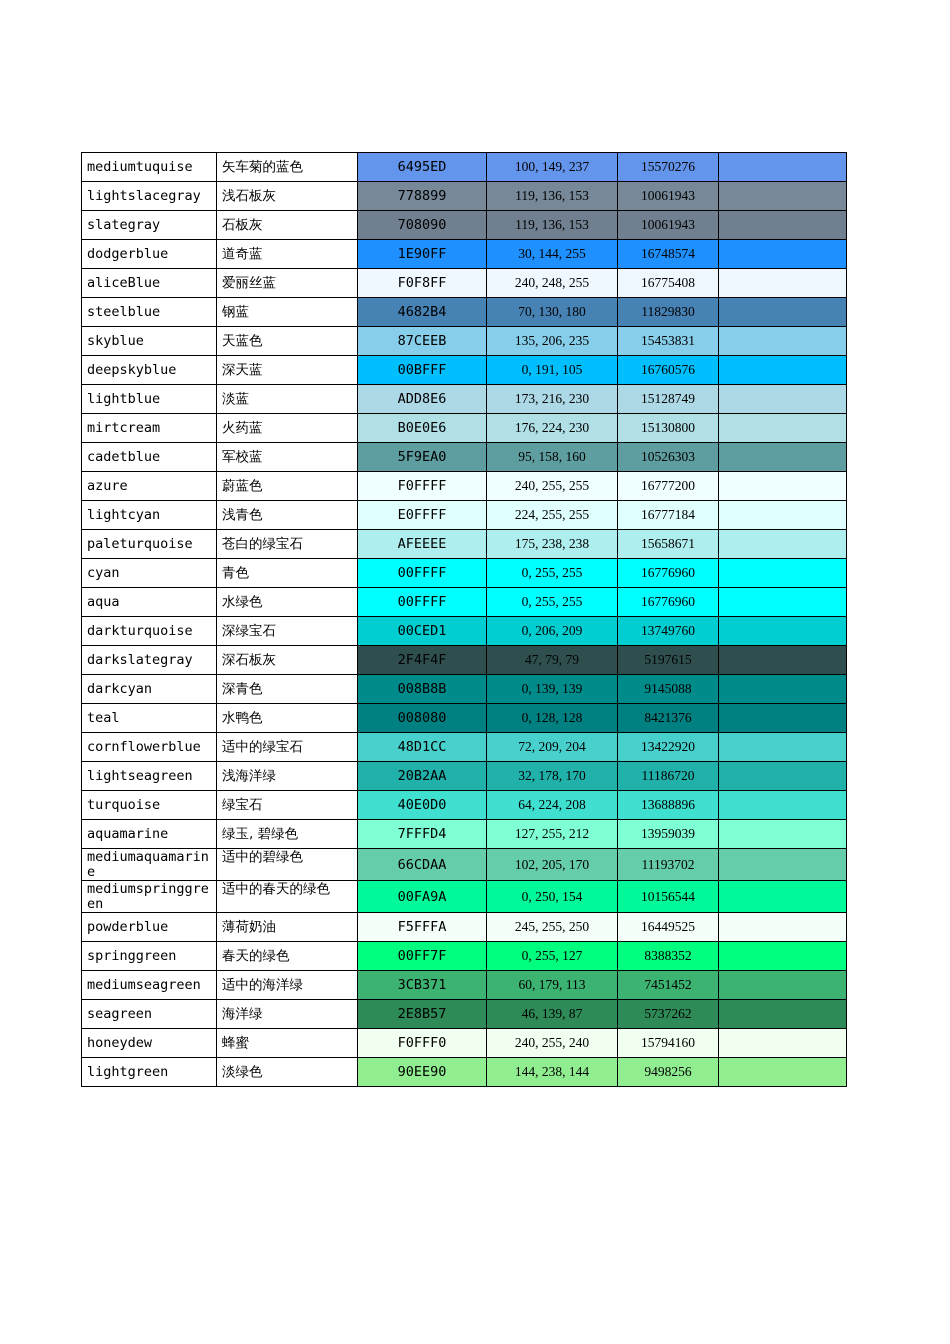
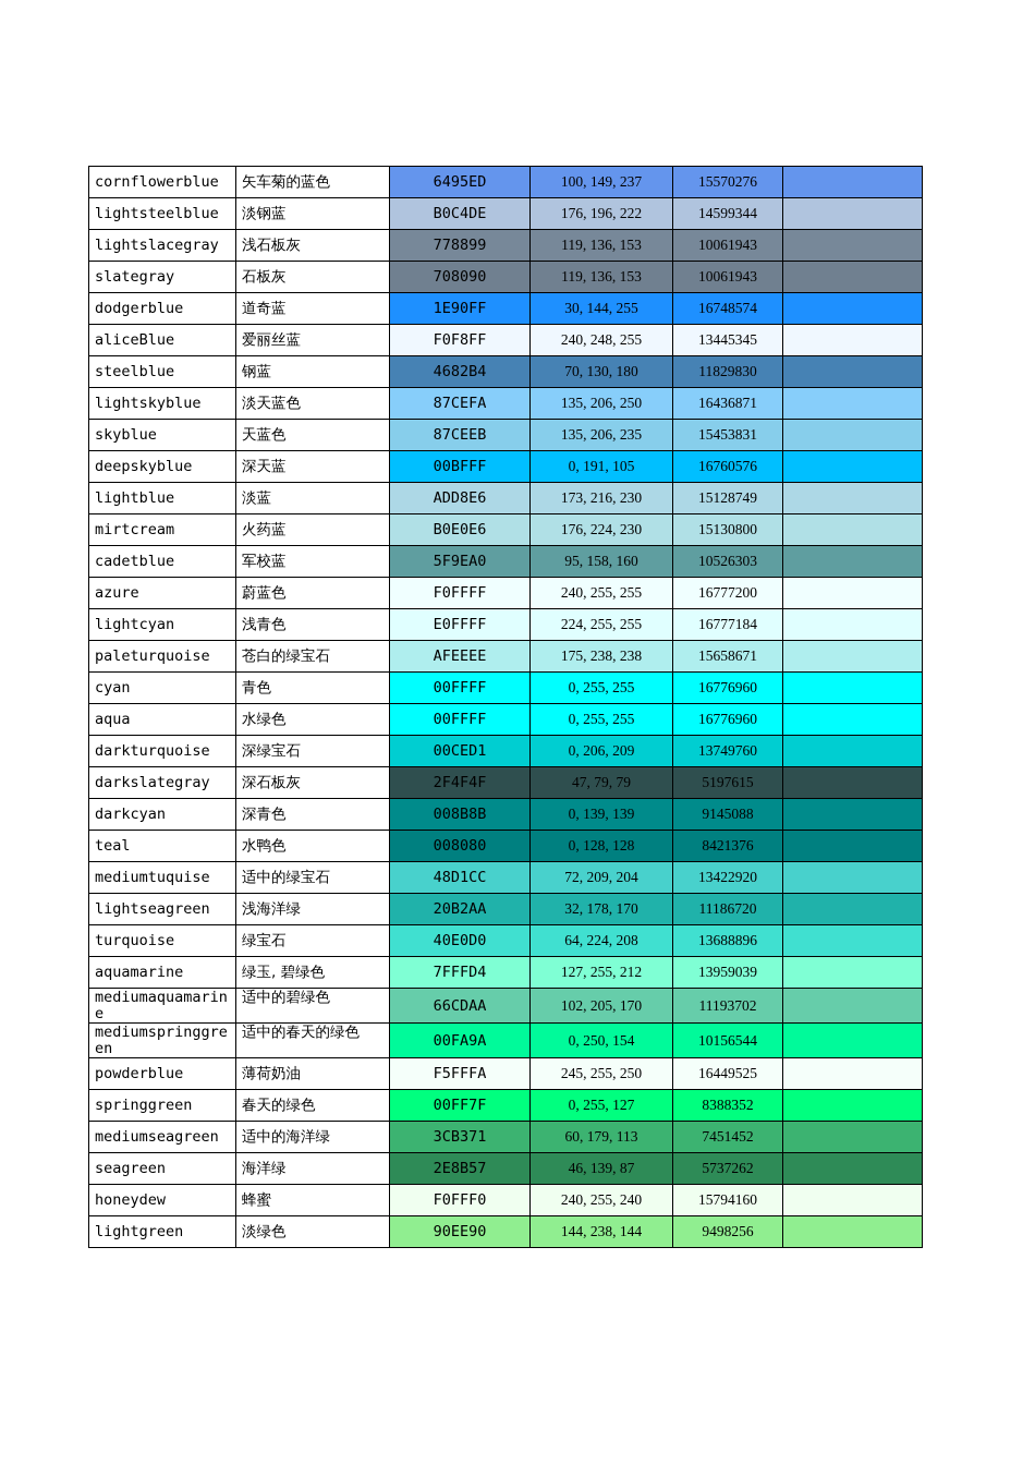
- mediumtuquise	矢车菊的蓝色	6495ED	100, 149, 237	15570276
+ cornflowerblue	矢车菊的蓝色	6495ED	100, 149, 237	15570276
+ lightsteelblue	淡钢蓝	B0C4DE	176, 196, 222	14599344
  lightslacegray	浅石板灰	778899	119, 136, 153	10061943
  slategray	石板灰	708090	119, 136, 153	10061943
  dodgerblue	道奇蓝	1E90FF	30, 144, 255	16748574
- aliceBlue	爱丽丝蓝	F0F8FF	240, 248, 255	16775408
+ aliceBlue	爱丽丝蓝	F0F8FF	240, 248, 255	13445345
  steelblue	钢蓝	4682B4	70, 130, 180	11829830
+ lightskyblue	淡天蓝色	87CEFA	135, 206, 250	16436871
  skyblue	天蓝色	87CEEB	135, 206, 235	15453831
  deepskyblue	深天蓝	00BFFF	0, 191, 105	16760576
  lightblue	淡蓝	ADD8E6	173, 216, 230	15128749
  mirtcream	火药蓝	B0E0E6	176, 224, 230	15130800
  cadetblue	军校蓝	5F9EA0	95, 158, 160	10526303
  azure	蔚蓝色	F0FFFF	240, 255, 255	16777200
  lightcyan	浅青色	E0FFFF	224, 255, 255	16777184
  paleturquoise	苍白的绿宝石	AFEEEE	175, 238, 238	15658671
  cyan	青色	00FFFF	0, 255, 255	16776960
  aqua	水绿色	00FFFF	0, 255, 255	16776960
  darkturquoise	深绿宝石	00CED1	0, 206, 209	13749760
  darkslategray	深石板灰	2F4F4F	47, 79, 79	5197615
  darkcyan	深青色	008B8B	0, 139, 139	9145088
  teal	水鸭色	008080	0, 128, 128	8421376
- cornflowerblue	适中的绿宝石	48D1CC	72, 209, 204	13422920
+ mediumtuquise	适中的绿宝石	48D1CC	72, 209, 204	13422920
  lightseagreen	浅海洋绿	20B2AA	32, 178, 170	11186720
  turquoise	绿宝石	40E0D0	64, 224, 208	13688896
  aquamarine	绿玉, 碧绿色	7FFFD4	127, 255, 212	13959039
  mediumaquamarine	适中的碧绿色	66CDAA	102, 205, 170	11193702
  mediumspringgreen	适中的春天的绿色	00FA9A	0, 250, 154	10156544
  powderblue	薄荷奶油	F5FFFA	245, 255, 250	16449525
  springgreen	春天的绿色	00FF7F	0, 255, 127	8388352
  mediumseagreen	适中的海洋绿	3CB371	60, 179, 113	7451452
  seagreen	海洋绿	2E8B57	46, 139, 87	5737262
  honeydew	蜂蜜	F0FFF0	240, 255, 240	15794160
  lightgreen	淡绿色	90EE90	144, 238, 144	9498256
